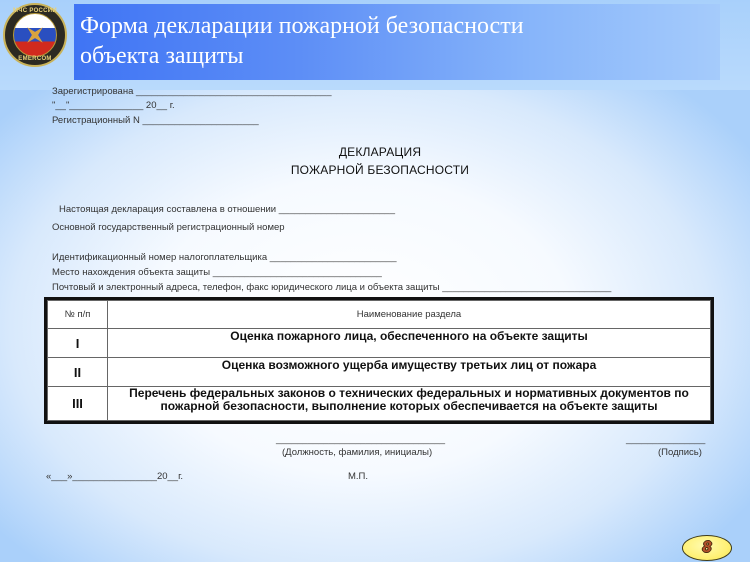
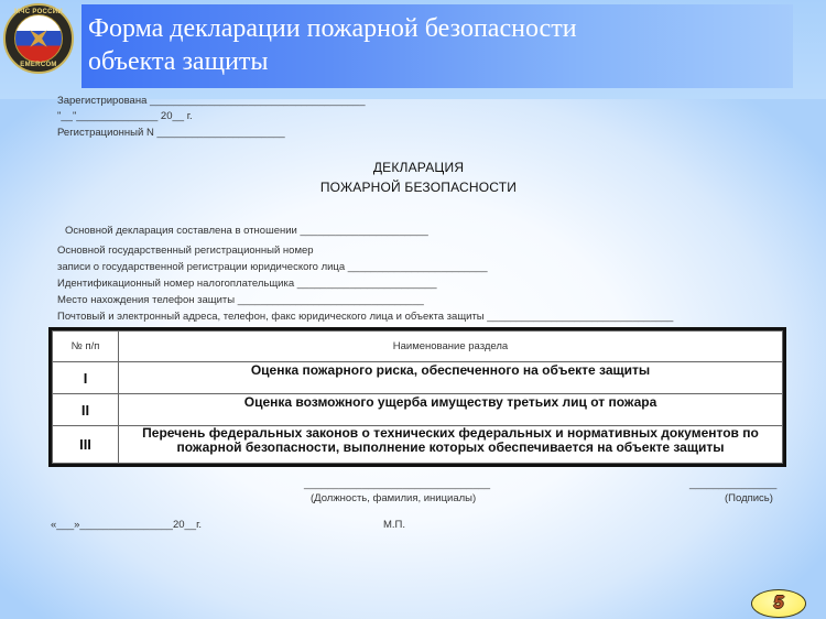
  Форма декларации пожарной безопасности
  объекта защиты
  Зарегистрирована _____________________________________
  "__"______________ 20__ г.
  Регистрационный N ______________________
  ДЕКЛАРАЦИЯ
  ПОЖАРНОЙ БЕЗОПАСНОСТИ
- Настоящая декларация составлена в отношении ______________________
+ Основной декларация составлена в отношении ______________________
  Основной государственный регистрационный номер
+ записи о государственной регистрации юридического лица ________________________
  Идентификационный номер налогоплательщика ________________________
- Место нахождения объекта защиты ________________________________
+ Место нахождения телефон защиты ________________________________
  Почтовый и электронный адреса, телефон, факс юридического лица и объекта защиты ________________________________
  № п/п	Наименование раздела
- I	Оценка пожарного лица, обеспеченного на объекте защиты
+ I	Оценка пожарного риска, обеспеченного на объекте защиты
  II	Оценка возможного ущерба имуществу третьих лиц от пожара
  III	Перечень федеральных законов о технических федеральных и нормативных документов по пожарной безопасности, выполнение которых обеспечивается на объекте защиты
  ________________________________
  (Должность, фамилия, инициалы)
  _______________
  (Подпись)
  «___»________________20__г.
  М.П.
- 8
+ 5
